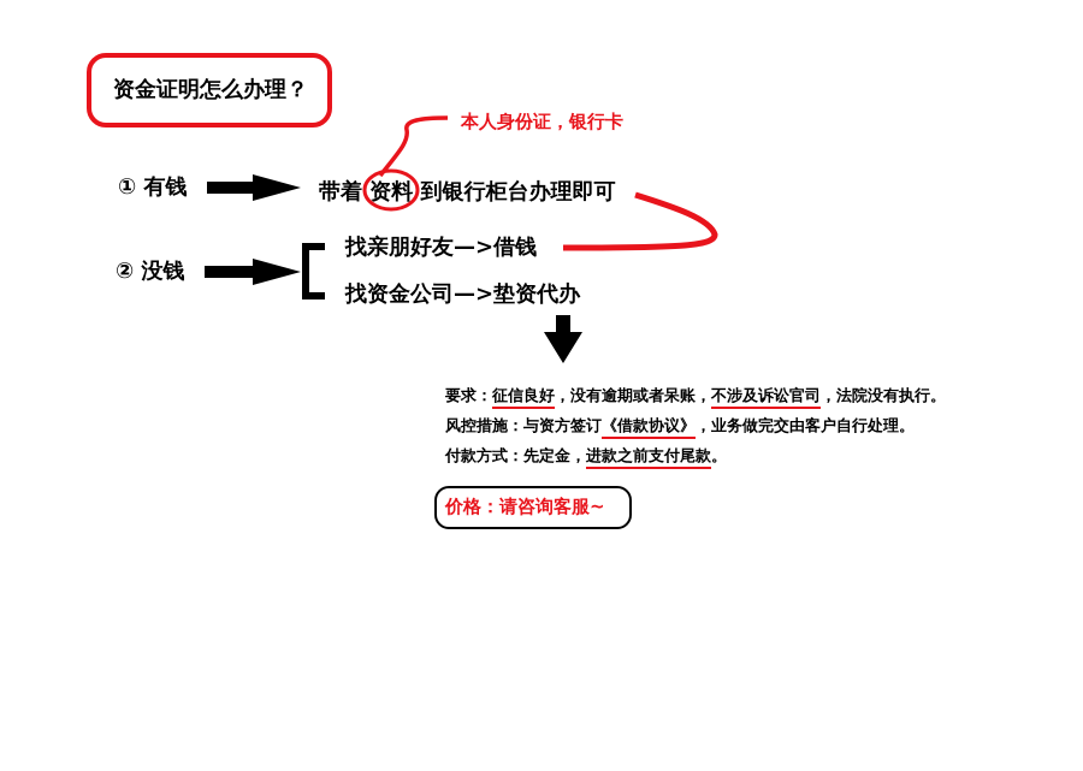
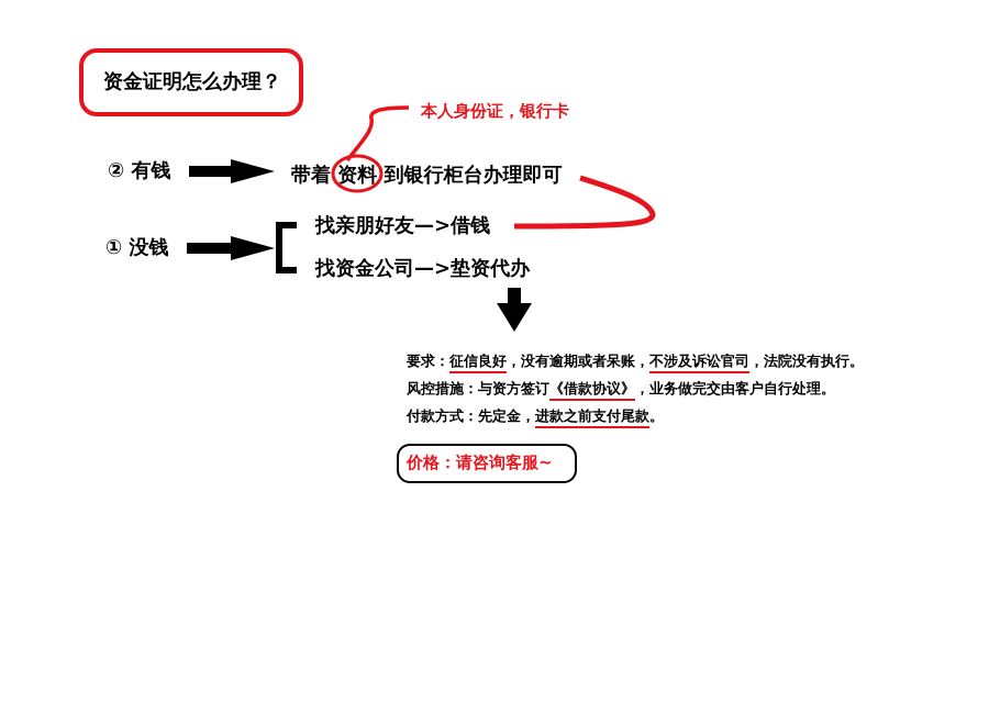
  资金证明怎么办理？
  本人身份证，银行卡
- ① 有钱
+ ② 有钱
  带着 资料 到银行柜台办理即可
- ② 没钱
+ ① 没钱
  找亲朋好友—>借钱
  找资金公司—>垫资代办
  要求：征信良好，没有逾期或者呆账，不涉及诉讼官司，法院没有执行。
  风控措施：与资方签订《借款协议》，业务做完交由客户自行处理。
  付款方式：先定金，进款之前支付尾款。
  价格：请咨询客服~
